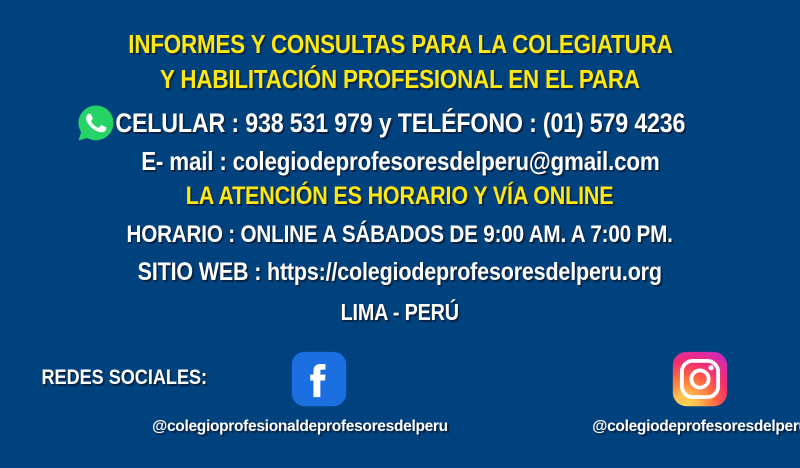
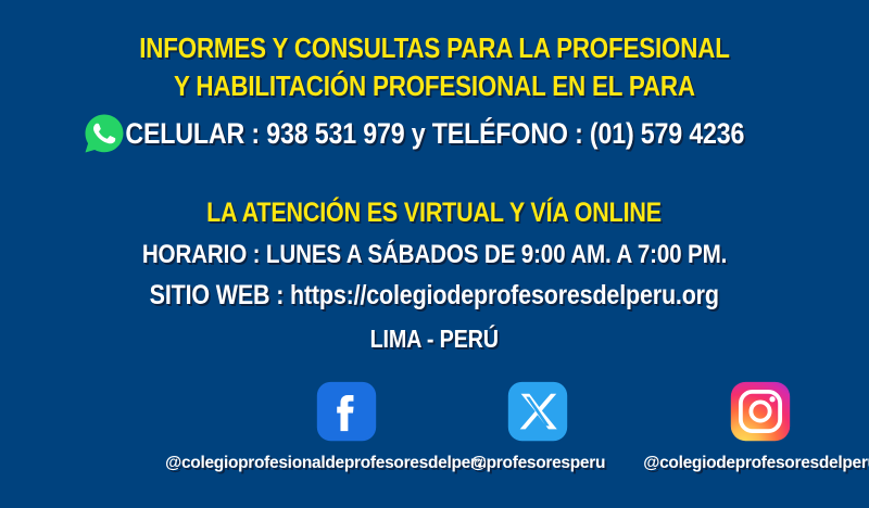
- INFORMES Y CONSULTAS PARA LA COLEGIATURA
+ INFORMES Y CONSULTAS PARA LA PROFESIONAL
  Y HABILITACIÓN PROFESIONAL EN EL PARA
  CELULAR : 938 531 979 y TELÉFONO : (01) 579 4236
- E- mail : colegiodeprofesoresdelperu@gmail.com
- LA ATENCIÓN ES HORARIO Y VÍA ONLINE
+ LA ATENCIÓN ES VIRTUAL Y VÍA ONLINE
- HORARIO : ONLINE A SÁBADOS DE 9:00 AM. A 7:00 PM.
+ HORARIO : LUNES A SÁBADOS DE 9:00 AM. A 7:00 PM.
  SITIO WEB : https://colegiodeprofesoresdelperu.org
  LIMA - PERÚ
- REDES SOCIALES:
  @colegioprofesionaldeprofesoresdelperu
+ @profesoresperu
  @colegiodeprofesoresdelper
